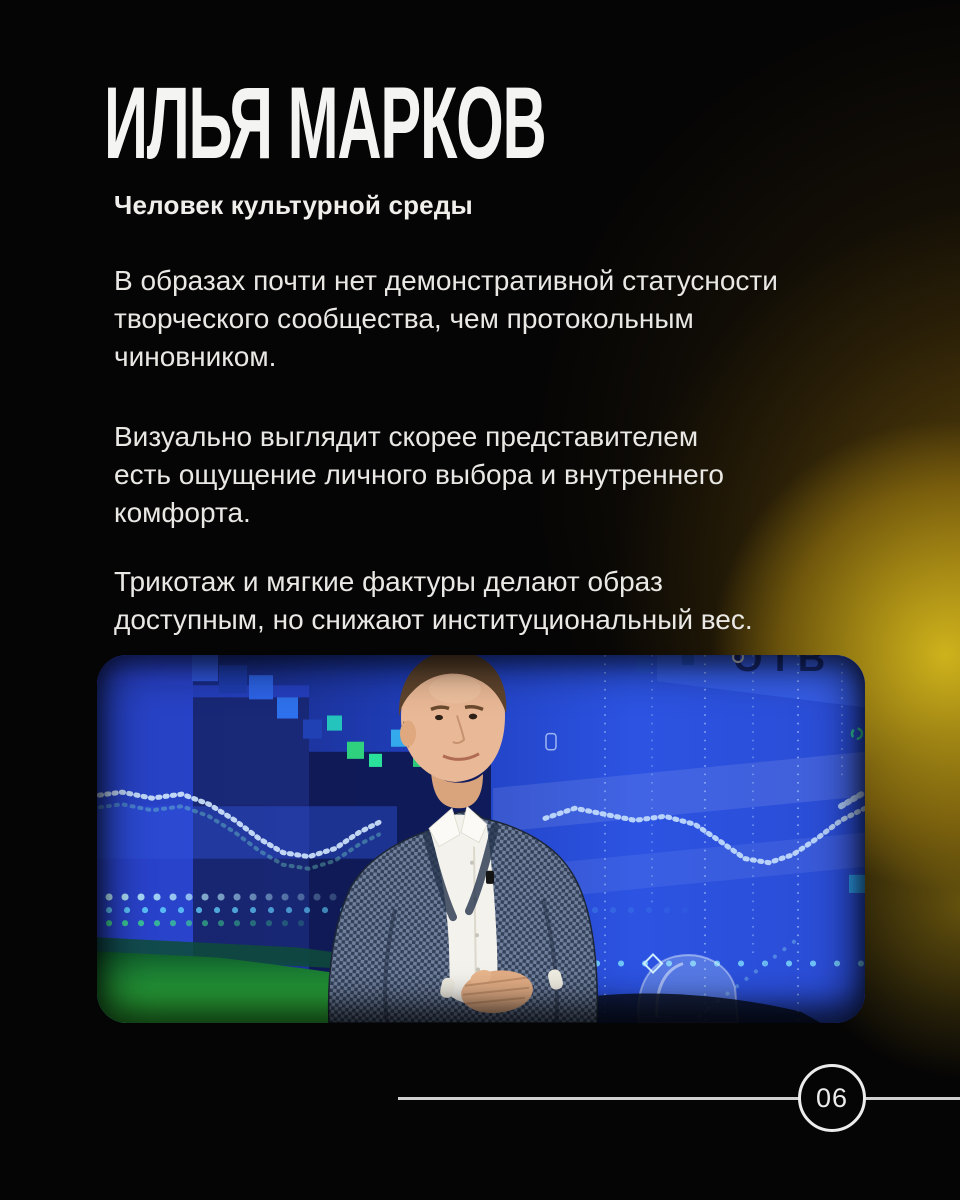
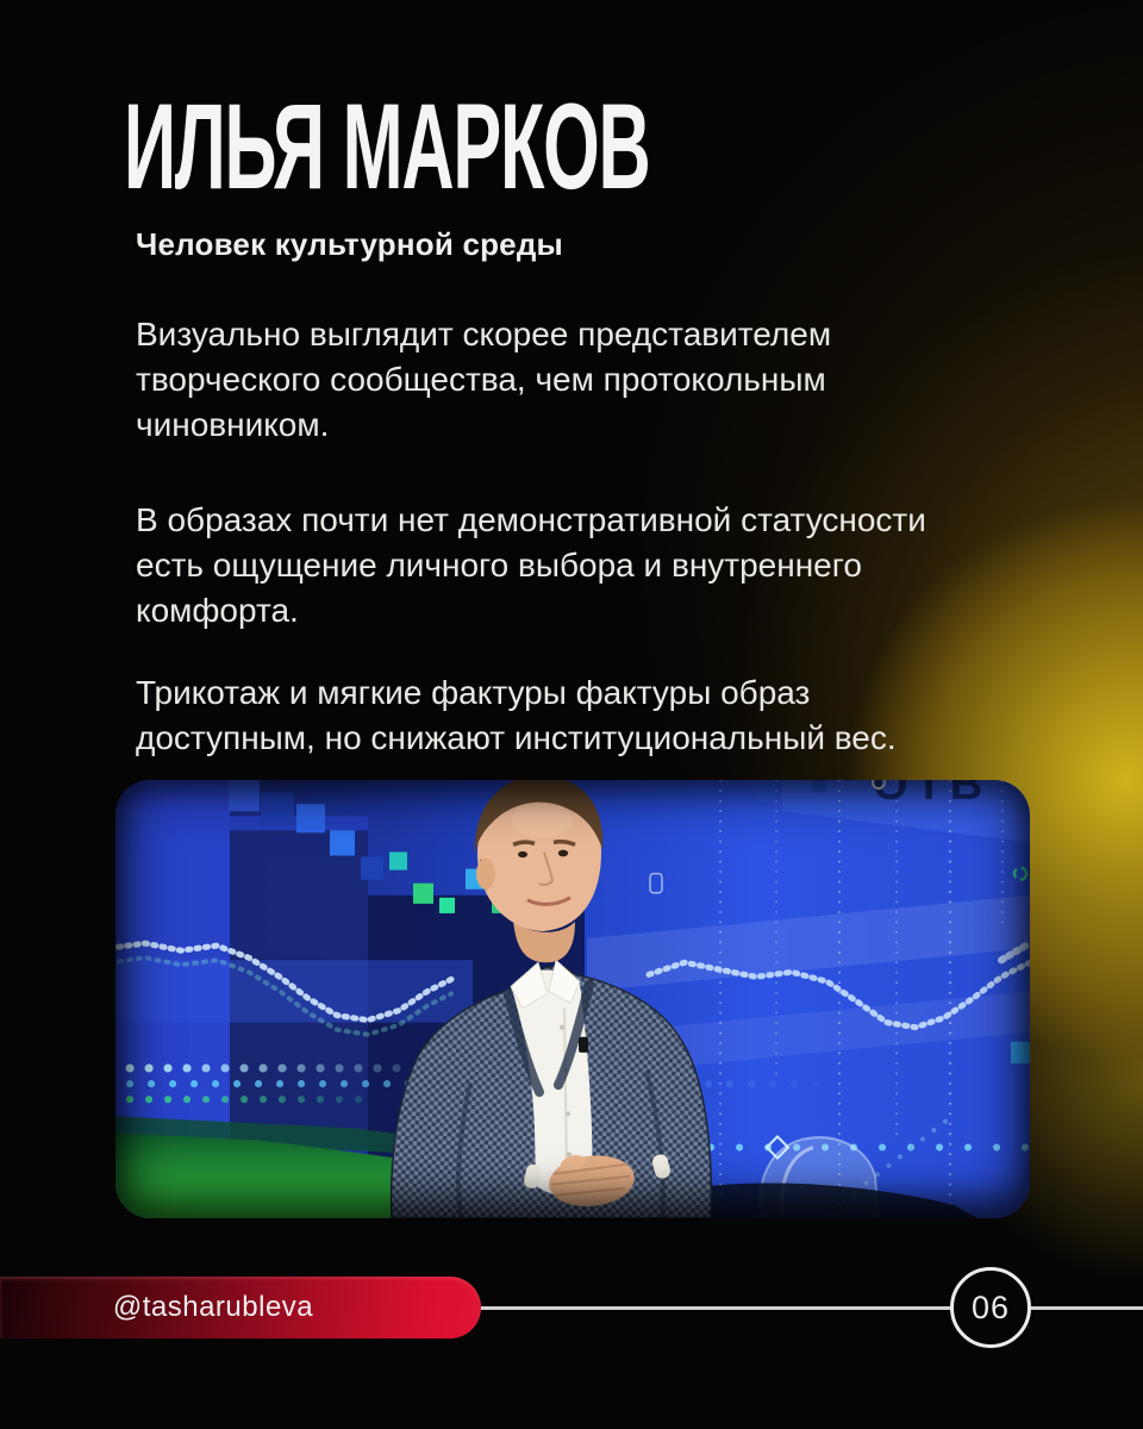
  ИЛЬЯ МАРКОВ
  Человек культурной среды
- В образах почти нет демонстративной статусности
+ Визуально выглядит скорее представителем
  творческого сообщества, чем протокольным
  чиновником.
- Визуально выглядит скорее представителем
+ В образах почти нет демонстративной статусности
  есть ощущение личного выбора и внутреннего
  комфорта.
- Трикотаж и мягкие фактуры делают образ
+ Трикотаж и мягкие фактуры фактуры образ
  доступным, но снижают институциональный вес.
  ОТВ
+ @tasharubleva
  06
